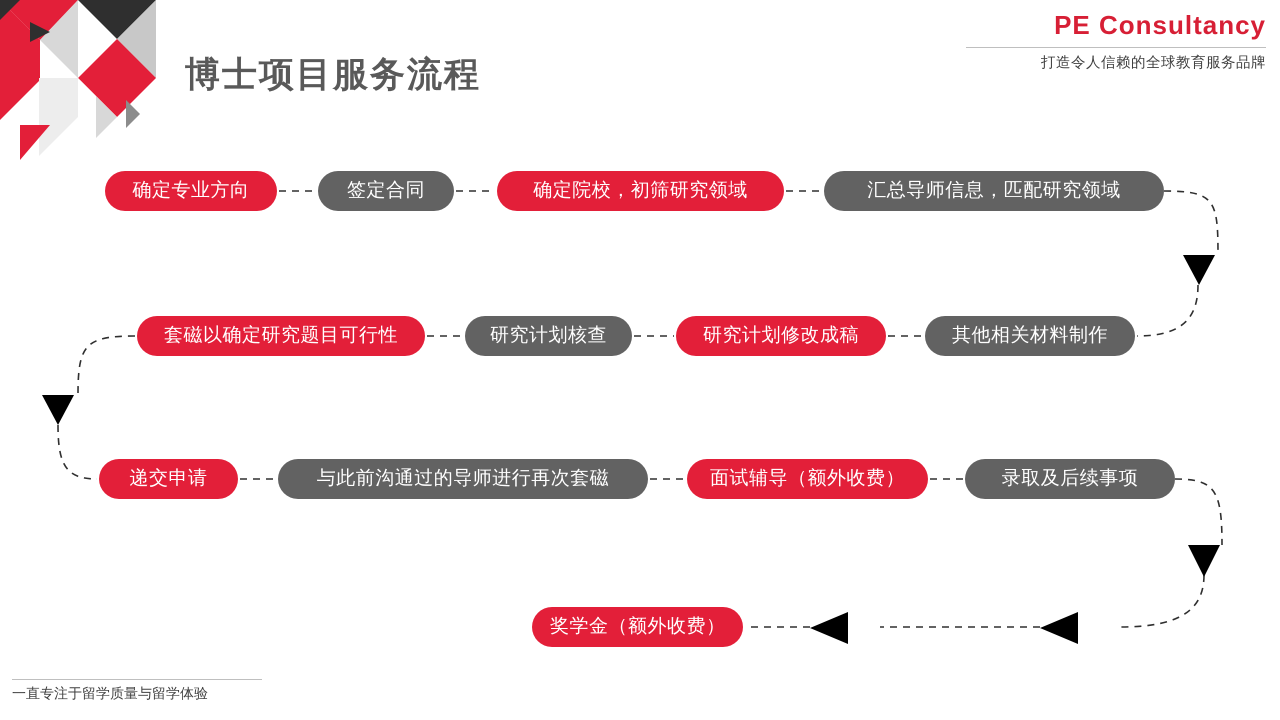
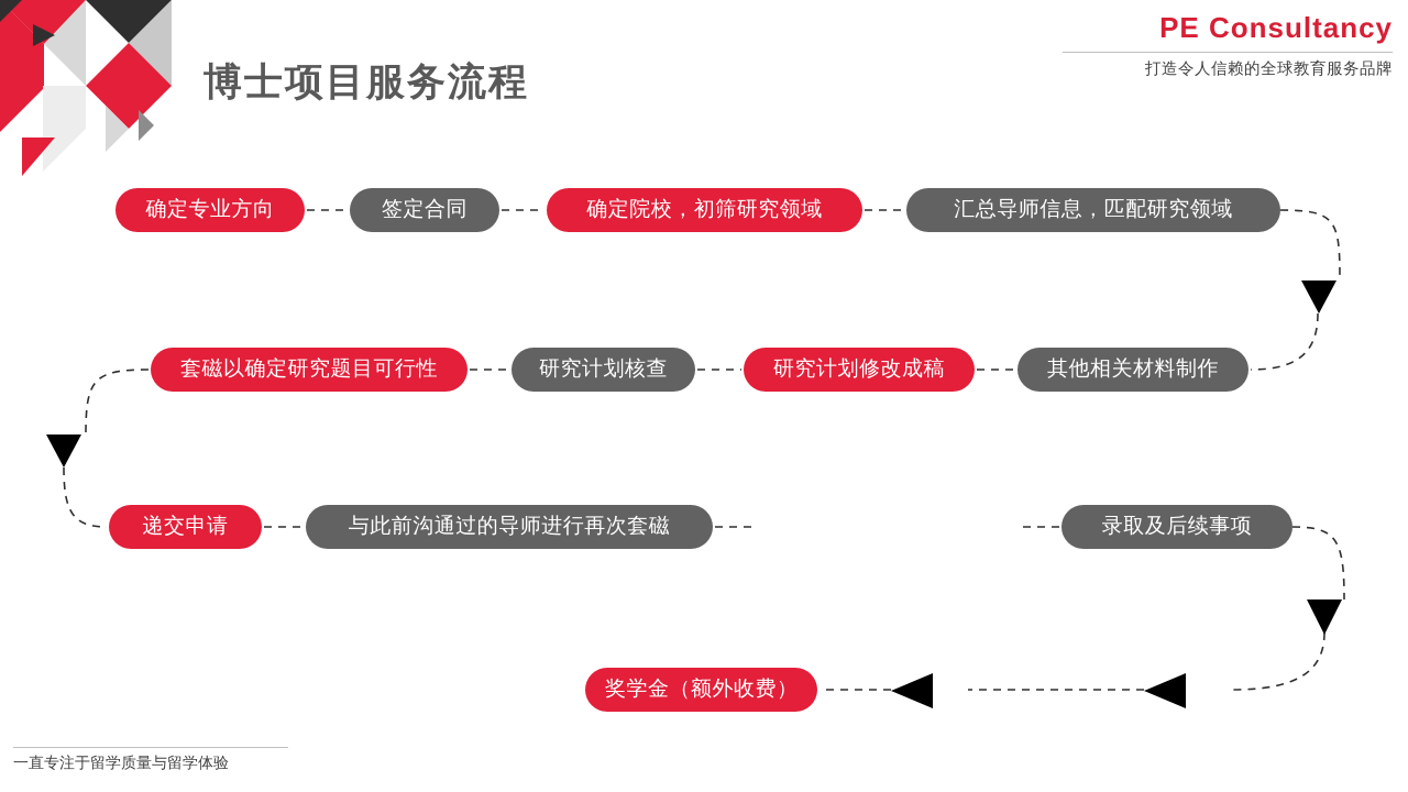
  博士项目服务流程
  PE Consultancy
  打造令人信赖的全球教育服务品牌
  确定专业方向
  签定合同
  确定院校，初筛研究领域
  汇总导师信息，匹配研究领域
  套磁以确定研究题目可行性
  研究计划核查
  研究计划修改成稿
  其他相关材料制作
  递交申请
  与此前沟通过的导师进行再次套磁
- 面试辅导（额外收费）
  录取及后续事项
  奖学金（额外收费）
  一直专注于留学质量与留学体验
